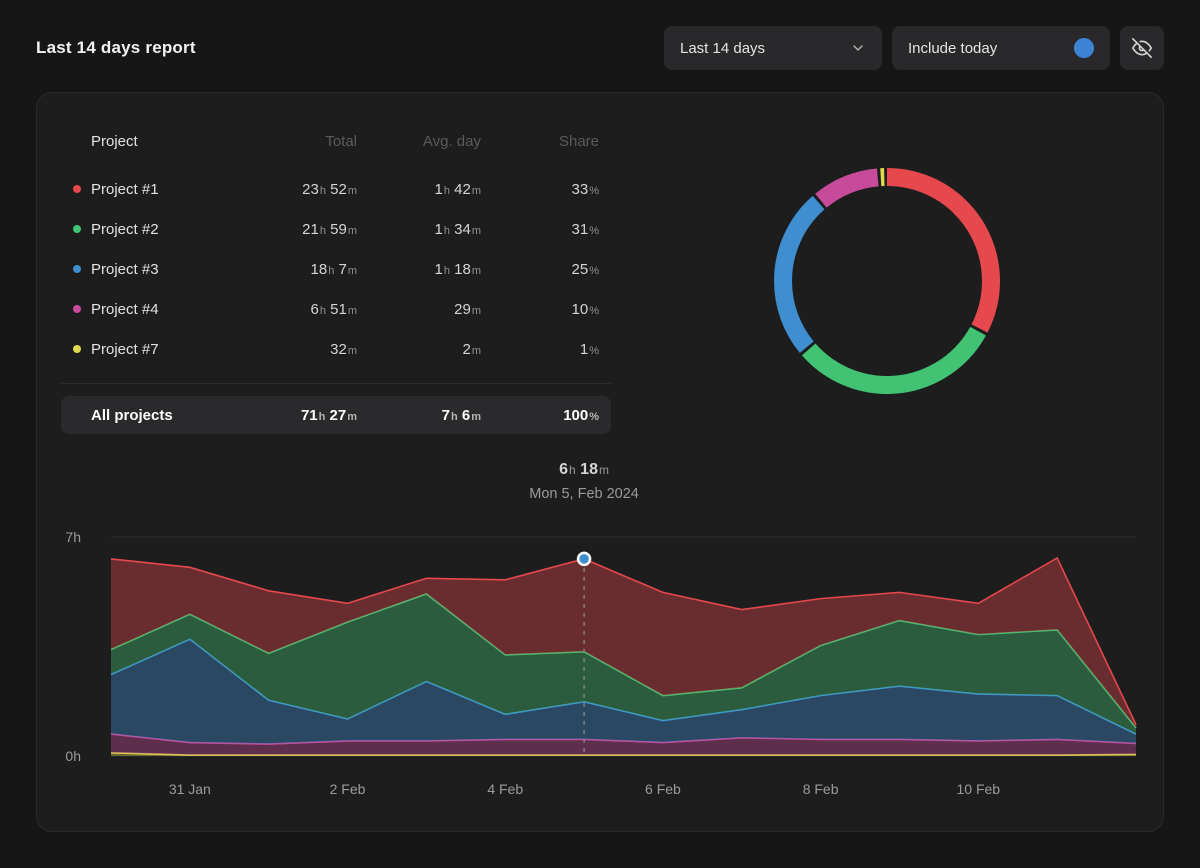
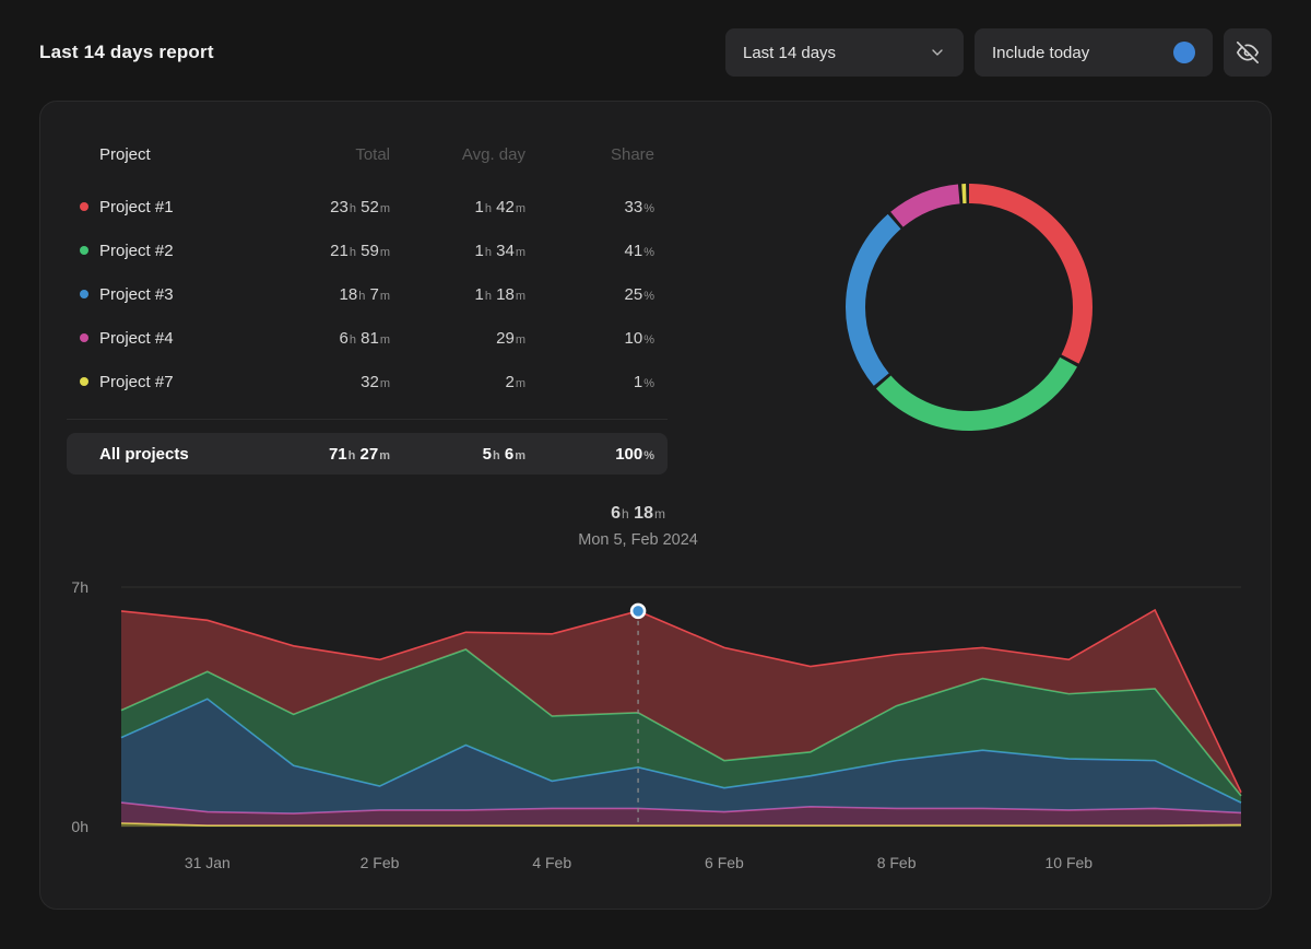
  Last 14 days report
  Last 14 days
  Include today
  Project
  Total
  Avg. day
  Share
  Project #1
  23h 52m
  1h 42m
  33%
  Project #2
  21h 59m
  1h 34m
- 31%
+ 41%
  Project #3
  18h 7m
  1h 18m
  25%
  Project #4
- 6h 51m
+ 6h 81m
  29m
  10%
  Project #7
  32m
  2m
  1%
  All projects
  71h 27m
- 7h 6m
+ 5h 6m
  100%
  6h 18m
  Mon 5, Feb 2024
  7h
  0h
  31 Jan
  2 Feb
  4 Feb
  6 Feb
  8 Feb
  10 Feb
